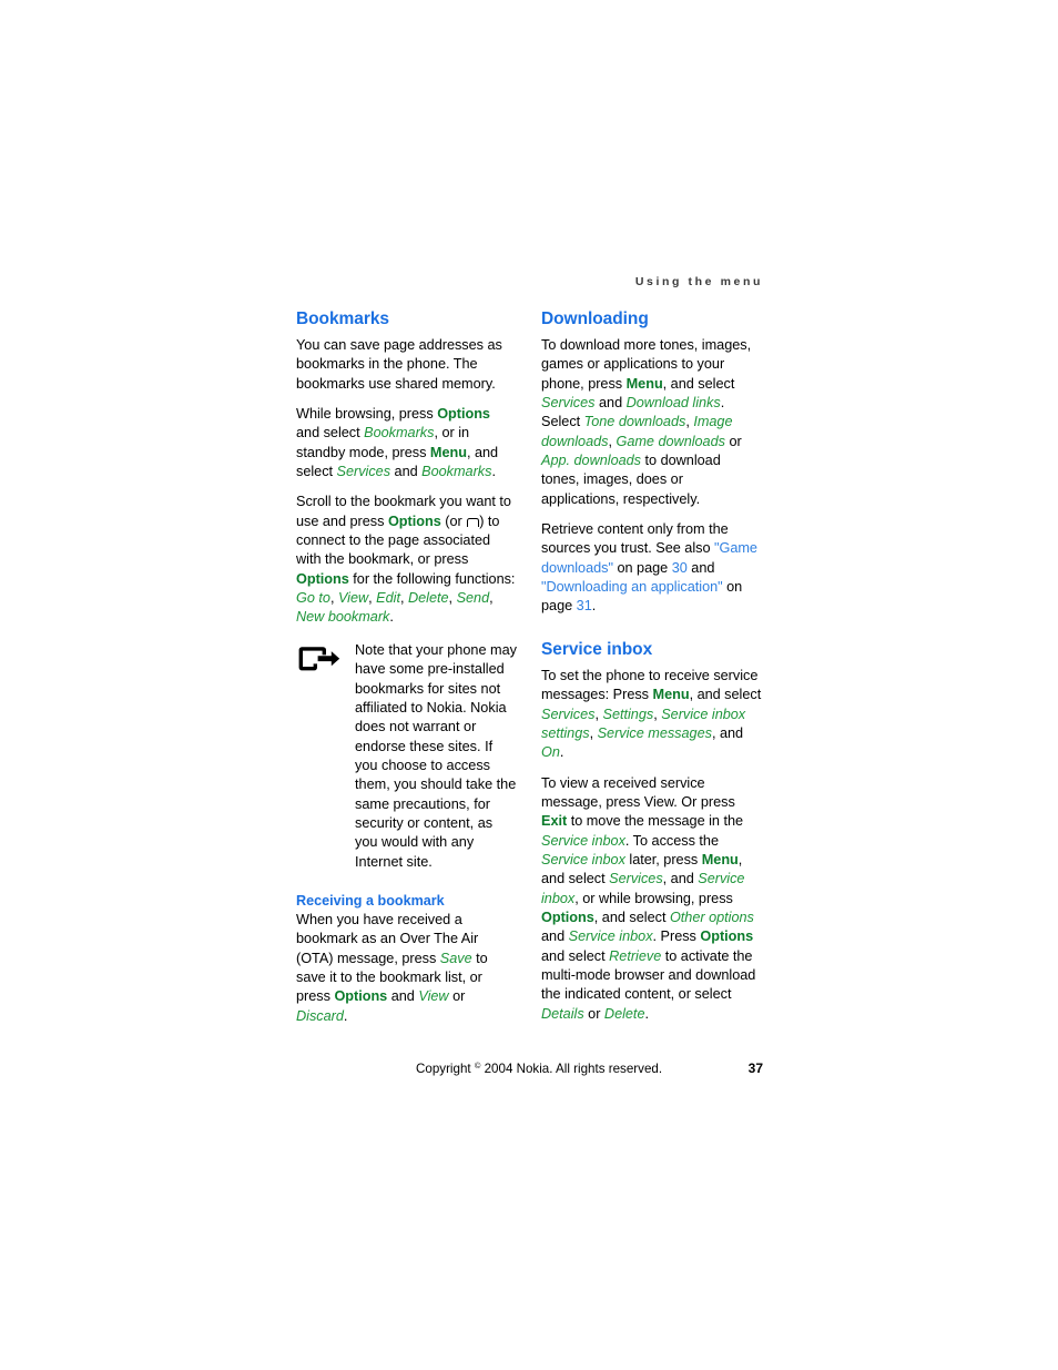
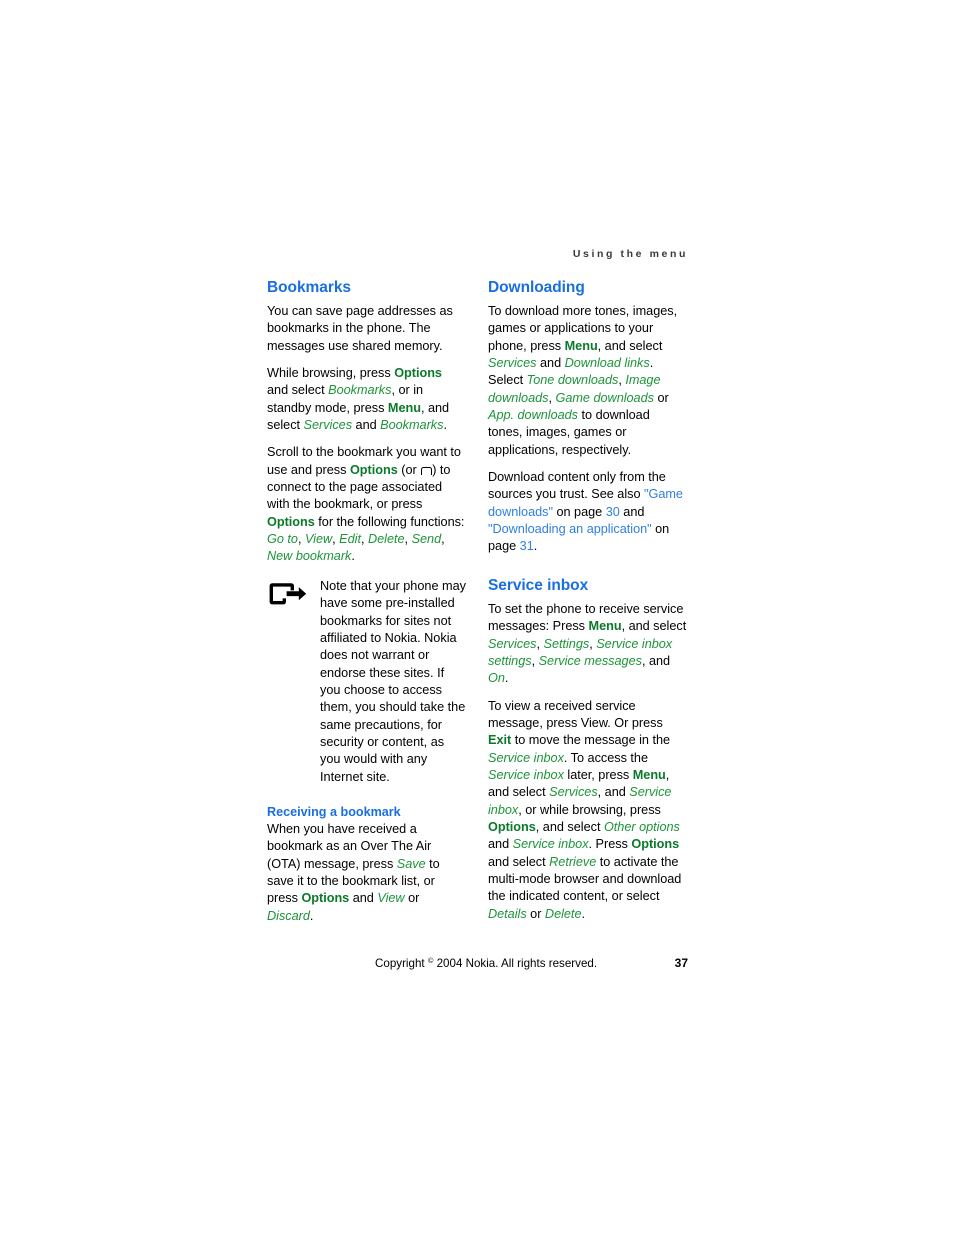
  Using the menu
  Bookmarks
- You can save page addresses as bookmarks in the phone. The bookmarks use shared memory.
+ You can save page addresses as bookmarks in the phone. The messages use shared memory.
  While browsing, press Options and select Bookmarks, or in standby mode, press Menu, and select Services and Bookmarks.
  Scroll to the bookmark you want to use and press Options (or ) to connect to the page associated with the bookmark, or press Options for the following functions: Go to, View, Edit, Delete, Send, New bookmark.
  Note that your phone may have some pre-installed bookmarks for sites not affiliated to Nokia. Nokia does not warrant or endorse these sites. If you choose to access them, you should take the same precautions, for security or content, as you would with any Internet site.
  Receiving a bookmark
  When you have received a bookmark as an Over The Air (OTA) message, press Save to save it to the bookmark list, or press Options and View or Discard.
  Downloading
- To download more tones, images, games or applications to your phone, press Menu, and select Services and Download links. Select Tone downloads, Image downloads, Game downloads or App. downloads to download tones, images, does or applications, respectively.
+ To download more tones, images, games or applications to your phone, press Menu, and select Services and Download links. Select Tone downloads, Image downloads, Game downloads or App. downloads to download tones, images, games or applications, respectively.
- Retrieve content only from the sources you trust. See also "Game downloads" on page 30 and "Downloading an application" on page 31.
+ Download content only from the sources you trust. See also "Game downloads" on page 30 and "Downloading an application" on page 31.
  Service inbox
  To set the phone to receive service messages: Press Menu, and select Services, Settings, Service inbox settings, Service messages, and On.
  To view a received service message, press View. Or press Exit to move the message in the Service inbox. To access the Service inbox later, press Menu, and select Services, and Service inbox, or while browsing, press Options, and select Other options and Service inbox. Press Options and select Retrieve to activate the multi-mode browser and download the indicated content, or select Details or Delete.
  Copyright © 2004 Nokia. All rights reserved.
  37
